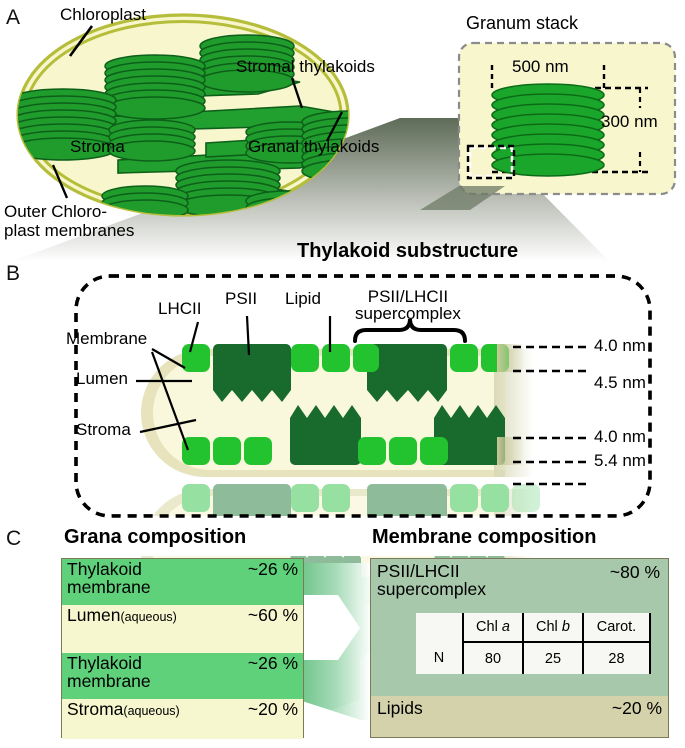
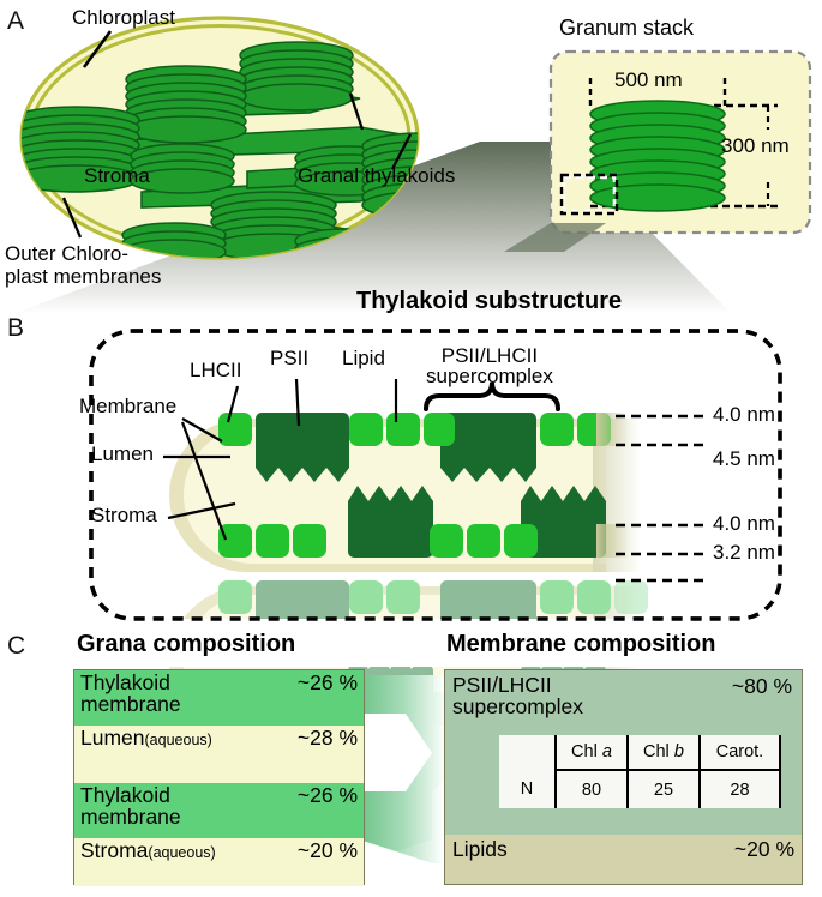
  A
  Chloroplast
- Stromal thylakoids
  Granal thylakoids
  Stroma
  Outer Chloro-
  plast membranes
  Granum stack
  500 nm
  300 nm
  Thylakoid substructure
  B
  LHCII
  PSII
  Lipid
  PSII/LHCII
  supercomplex
  Membrane
  Lumen
  Stroma
  4.0 nm
  4.5 nm
  4.0 nm
- 5.4 nm
+ 3.2 nm
  C
  Grana composition
  Membrane composition
  Thylakoid
  membrane
  ~26 %
  Lumen(aqueous)
- ~60 %
+ ~28 %
  Thylakoid
  membrane
  ~26 %
  Stroma(aqueous)
  ~20 %
  PSII/LHCII
  supercomplex
  ~80 %
  	Chl a	Chl b	Carot.
  N	80	25	28
  Lipids
  ~20 %
